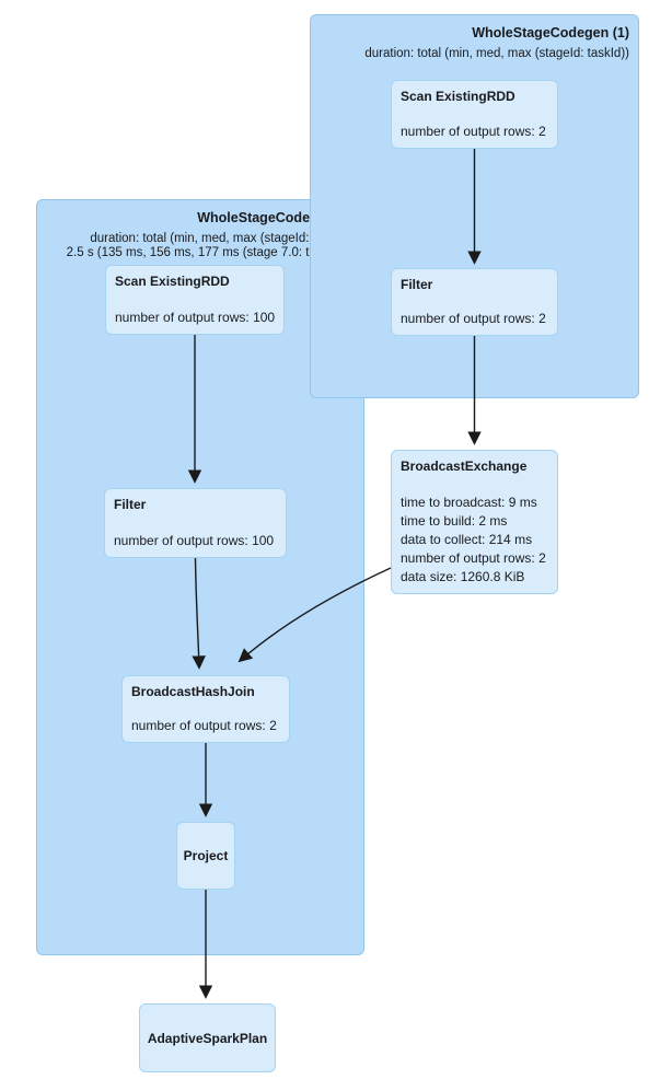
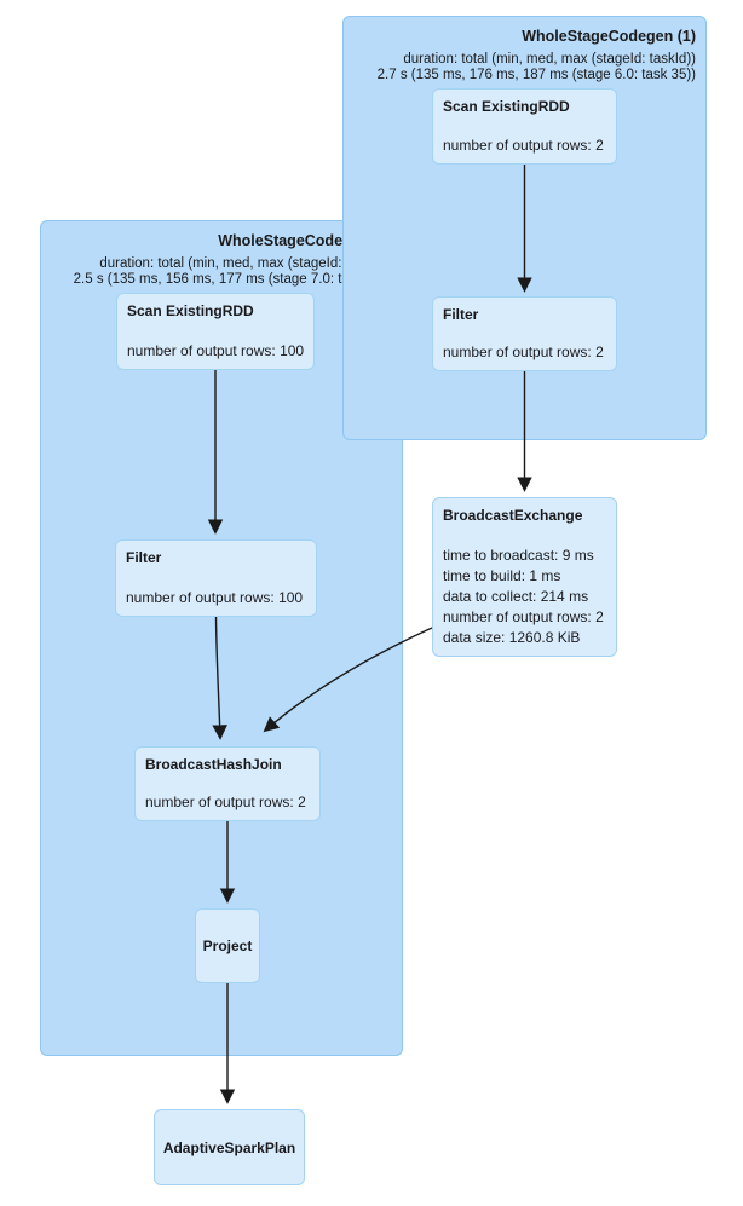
  WholeStageCode
  duration: total (min, med, max (stageId:
  2.5 s (135 ms, 156 ms, 177 ms (stage 7.0: t
  Scan ExistingRDD
  number of output rows: 100
  Filter
  number of output rows: 100
  BroadcastHashJoin
  number of output rows: 2
  Project
  WholeStageCodegen (1)
  duration: total (min, med, max (stageId: taskId))
+ 2.7 s (135 ms, 176 ms, 187 ms (stage 6.0: task 35))
  Scan ExistingRDD
  number of output rows: 2
  Filter
  number of output rows: 2
  BroadcastExchange
  time to broadcast: 9 ms
- time to build: 2 ms
+ time to build: 1 ms
  data to collect: 214 ms
  number of output rows: 2
  data size: 1260.8 KiB
  AdaptiveSparkPlan
